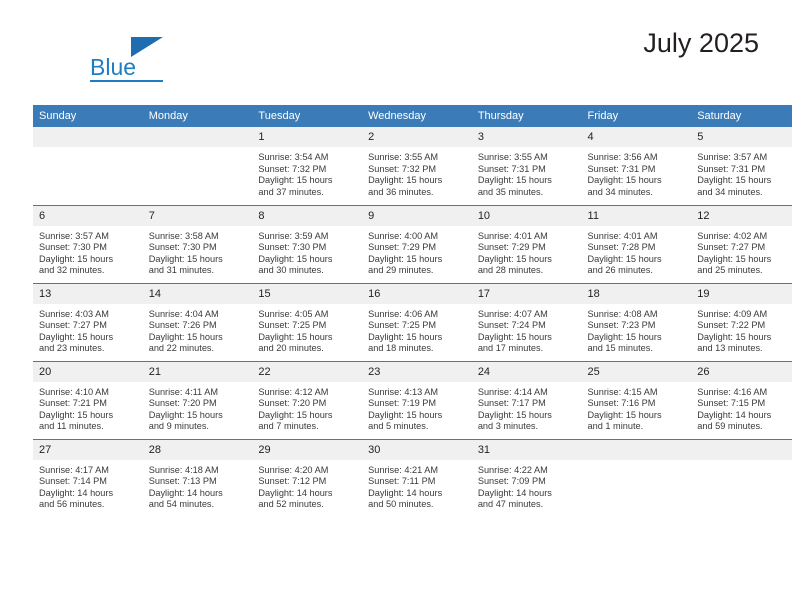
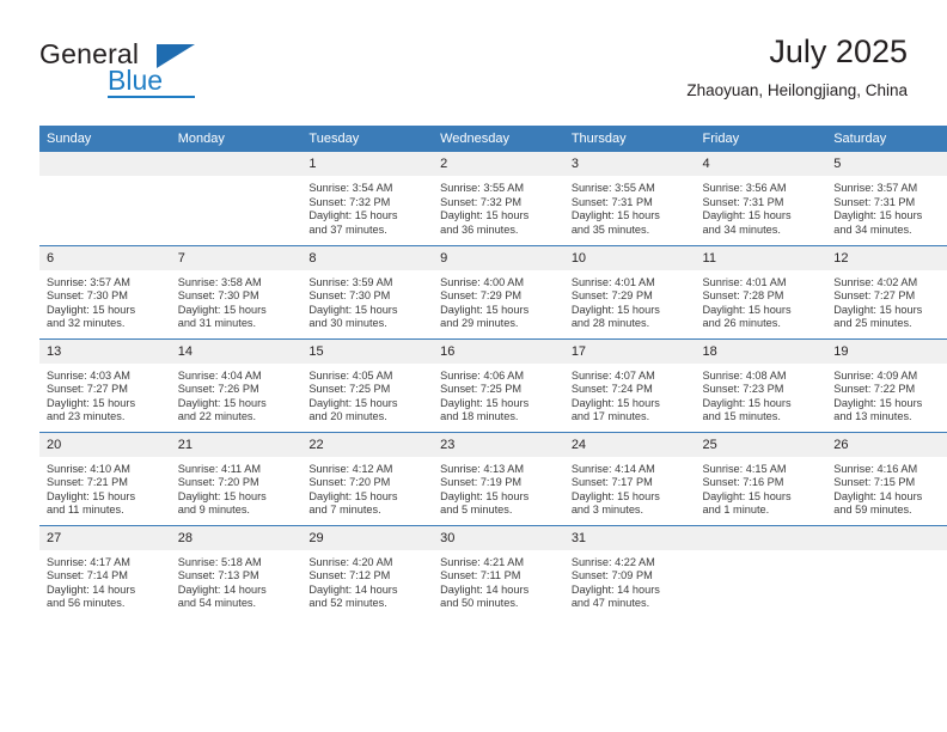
+ General
  Blue
  July 2025
+ Zhaoyuan, Heilongjiang, China
  Sunday	Monday	Tuesday	Wednesday	Thursday	Friday	Saturday
  		1Sunrise: 3:54 AMSunset: 7:32 PMDaylight: 15 hoursand 37 minutes.	2Sunrise: 3:55 AMSunset: 7:32 PMDaylight: 15 hoursand 36 minutes.	3Sunrise: 3:55 AMSunset: 7:31 PMDaylight: 15 hoursand 35 minutes.	4Sunrise: 3:56 AMSunset: 7:31 PMDaylight: 15 hoursand 34 minutes.	5Sunrise: 3:57 AMSunset: 7:31 PMDaylight: 15 hoursand 34 minutes.
  6Sunrise: 3:57 AMSunset: 7:30 PMDaylight: 15 hoursand 32 minutes.	7Sunrise: 3:58 AMSunset: 7:30 PMDaylight: 15 hoursand 31 minutes.	8Sunrise: 3:59 AMSunset: 7:30 PMDaylight: 15 hoursand 30 minutes.	9Sunrise: 4:00 AMSunset: 7:29 PMDaylight: 15 hoursand 29 minutes.	10Sunrise: 4:01 AMSunset: 7:29 PMDaylight: 15 hoursand 28 minutes.	11Sunrise: 4:01 AMSunset: 7:28 PMDaylight: 15 hoursand 26 minutes.	12Sunrise: 4:02 AMSunset: 7:27 PMDaylight: 15 hoursand 25 minutes.
  13Sunrise: 4:03 AMSunset: 7:27 PMDaylight: 15 hoursand 23 minutes.	14Sunrise: 4:04 AMSunset: 7:26 PMDaylight: 15 hoursand 22 minutes.	15Sunrise: 4:05 AMSunset: 7:25 PMDaylight: 15 hoursand 20 minutes.	16Sunrise: 4:06 AMSunset: 7:25 PMDaylight: 15 hoursand 18 minutes.	17Sunrise: 4:07 AMSunset: 7:24 PMDaylight: 15 hoursand 17 minutes.	18Sunrise: 4:08 AMSunset: 7:23 PMDaylight: 15 hoursand 15 minutes.	19Sunrise: 4:09 AMSunset: 7:22 PMDaylight: 15 hoursand 13 minutes.
  20Sunrise: 4:10 AMSunset: 7:21 PMDaylight: 15 hoursand 11 minutes.	21Sunrise: 4:11 AMSunset: 7:20 PMDaylight: 15 hoursand 9 minutes.	22Sunrise: 4:12 AMSunset: 7:20 PMDaylight: 15 hoursand 7 minutes.	23Sunrise: 4:13 AMSunset: 7:19 PMDaylight: 15 hoursand 5 minutes.	24Sunrise: 4:14 AMSunset: 7:17 PMDaylight: 15 hoursand 3 minutes.	25Sunrise: 4:15 AMSunset: 7:16 PMDaylight: 15 hoursand 1 minute.	26Sunrise: 4:16 AMSunset: 7:15 PMDaylight: 14 hoursand 59 minutes.
- 27Sunrise: 4:17 AMSunset: 7:14 PMDaylight: 14 hoursand 56 minutes.	28Sunrise: 4:18 AMSunset: 7:13 PMDaylight: 14 hoursand 54 minutes.	29Sunrise: 4:20 AMSunset: 7:12 PMDaylight: 14 hoursand 52 minutes.	30Sunrise: 4:21 AMSunset: 7:11 PMDaylight: 14 hoursand 50 minutes.	31Sunrise: 4:22 AMSunset: 7:09 PMDaylight: 14 hoursand 47 minutes.
+ 27Sunrise: 4:17 AMSunset: 7:14 PMDaylight: 14 hoursand 56 minutes.	28Sunrise: 5:18 AMSunset: 7:13 PMDaylight: 14 hoursand 54 minutes.	29Sunrise: 4:20 AMSunset: 7:12 PMDaylight: 14 hoursand 52 minutes.	30Sunrise: 4:21 AMSunset: 7:11 PMDaylight: 14 hoursand 50 minutes.	31Sunrise: 4:22 AMSunset: 7:09 PMDaylight: 14 hoursand 47 minutes.
